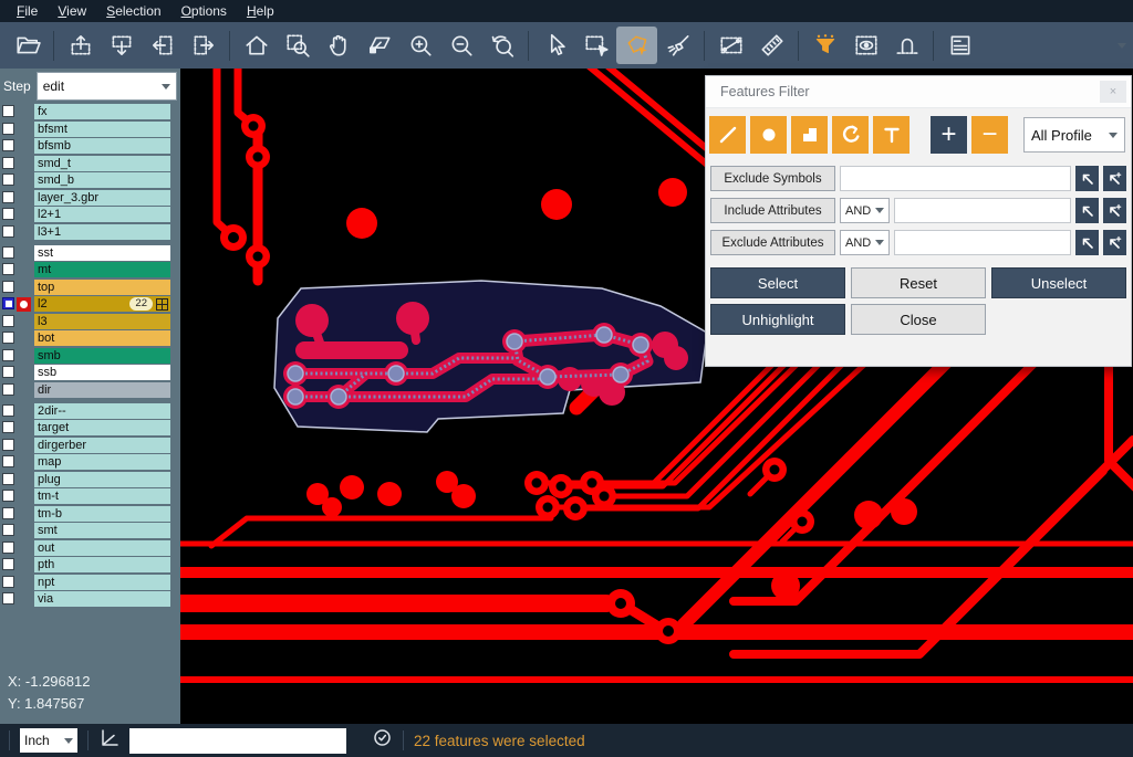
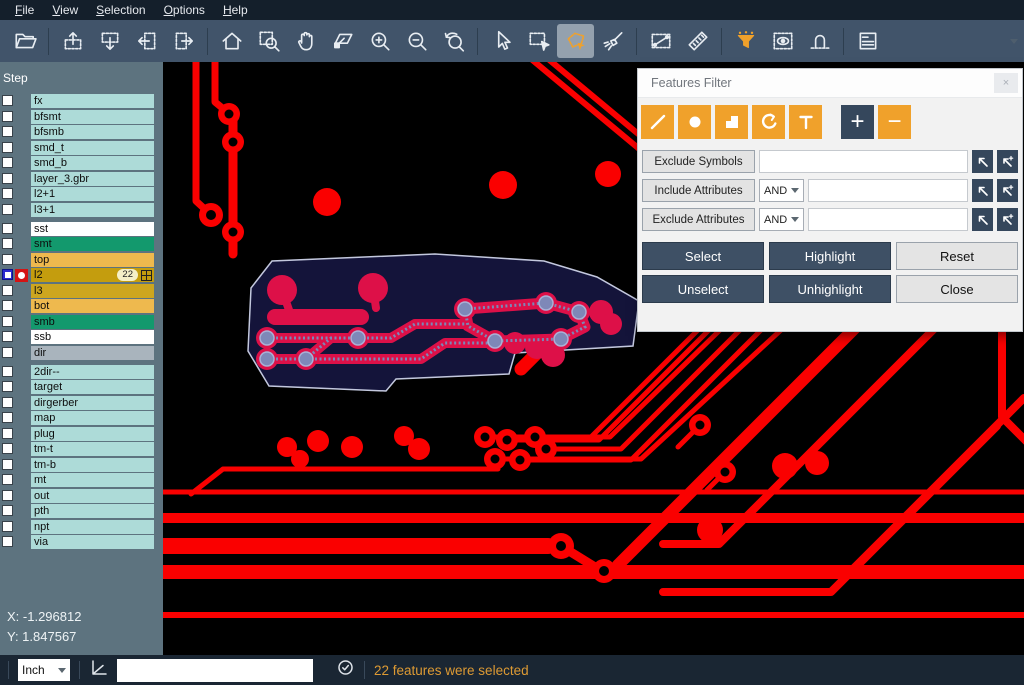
  File
  View
  Selection
  Options
  Help
  Step
- edit
  fx
  bfsmt
  bfsmb
  smd_t
  smd_b
  layer_3.gbr
  l2+1
  l3+1
  sst
- mt
+ smt
  top
  l2
  22
  l3
  bot
  smb
  ssb
  dir
  2dir--
  target
  dirgerber
  map
  plug
  tm-t
  tm-b
- smt
+ mt
  out
  pth
  npt
  via
  X: -1.296812
  Y: 1.847567
  Features Filter
  ×
  +
  −
- All Profile
  Exclude Symbols
  Include Attributes
  AND
  Exclude Attributes
  AND
  Select
+ Highlight
  Reset
  Unselect
  Unhighlight
  Close
  Inch
  22 features were selected
